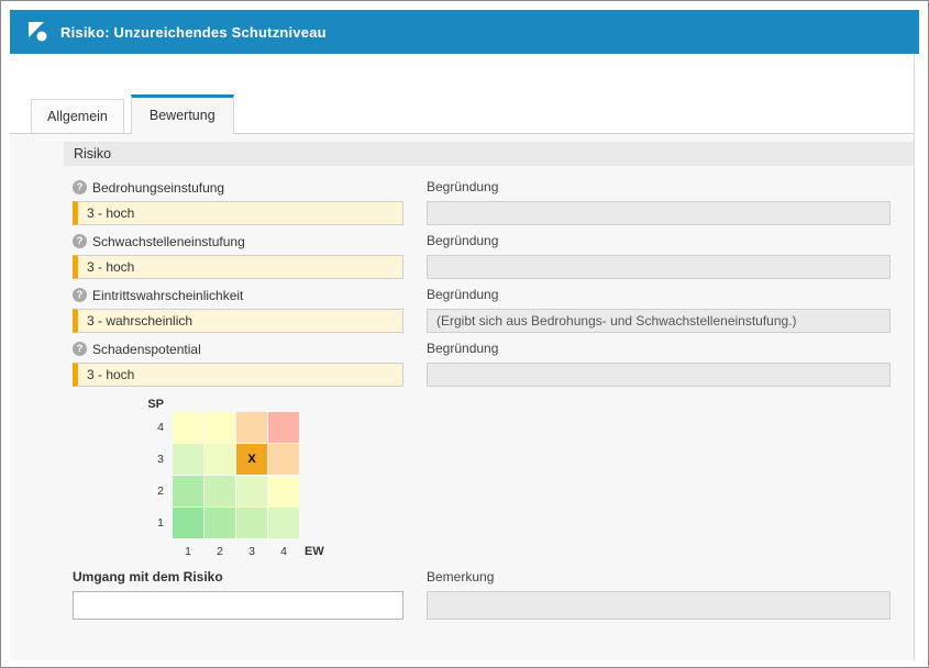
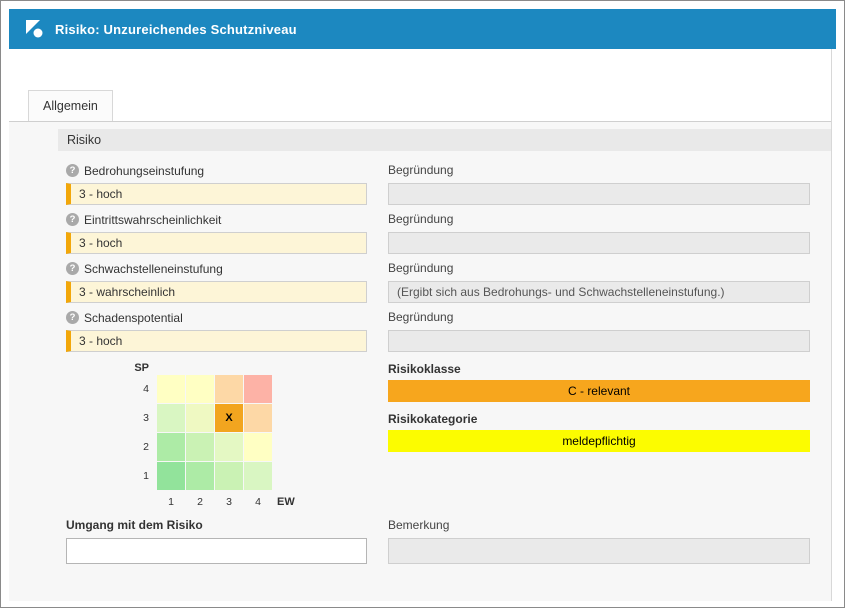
  Risiko: Unzureichendes Schutzniveau
  Allgemein
- Bewertung
  Risiko
  ?
  Bedrohungseinstufung
  3 - hoch
  Begründung
  ?
- Schwachstelleneinstufung
+ Eintrittswahrscheinlichkeit
  3 - hoch
  Begründung
  ?
- Eintrittswahrscheinlichkeit
+ Schwachstelleneinstufung
  3 - wahrscheinlich
  Begründung
  (Ergibt sich aus Bedrohungs- und Schwachstelleneinstufung.)
  ?
  Schadenspotential
  3 - hoch
  Begründung
  SP
  4
  3
  X
  2
  1
  1
  2
  3
  4
  EW
+ Risikoklasse
+ C - relevant
+ Risikokategorie
+ meldepflichtig
  Umgang mit dem Risiko
  Bemerkung
